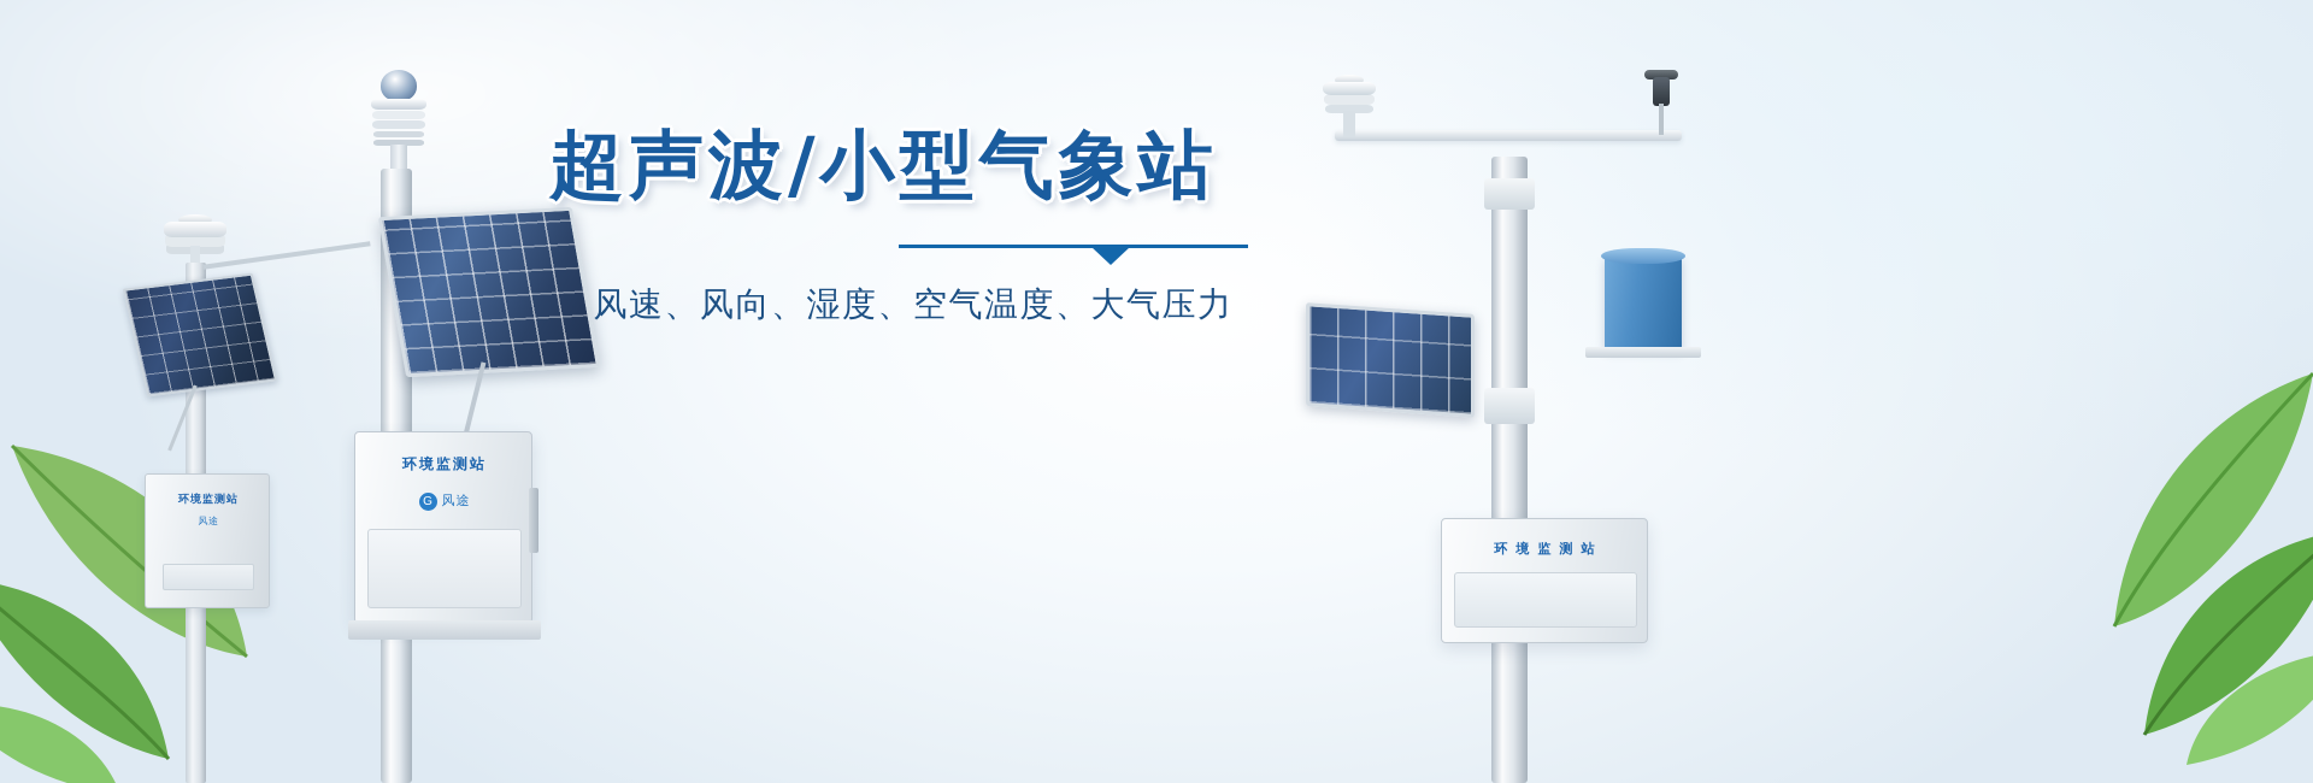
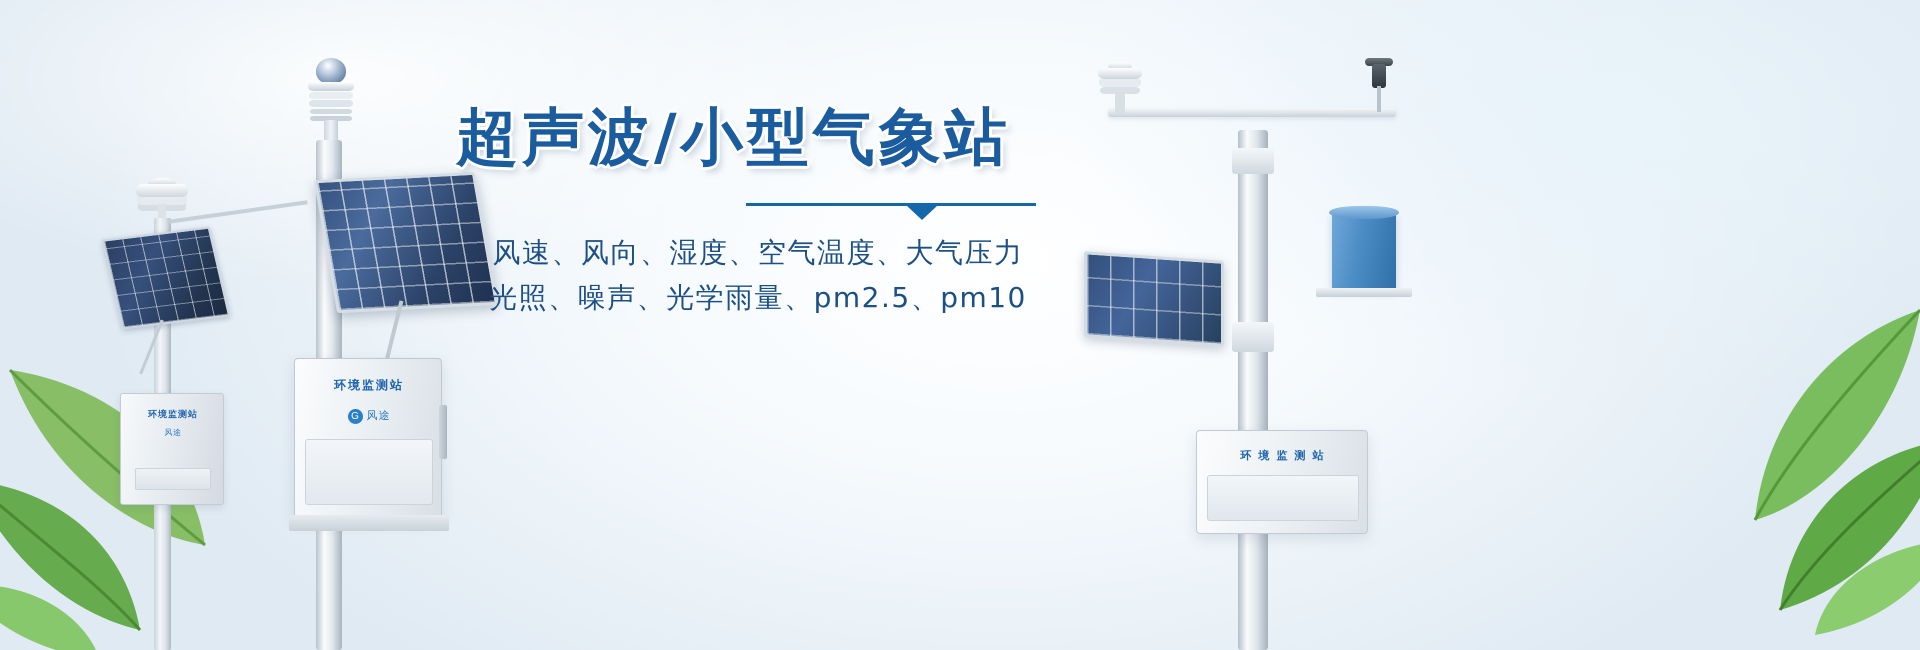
  环境监测站
  风途
  环境监测站
  G
  风途
  环 境 监 测 站
  超声波/小型气象站
  风速、风向、湿度、空气温度、大气压力
+ 光照、噪声、光学雨量、pm2.5、pm10
